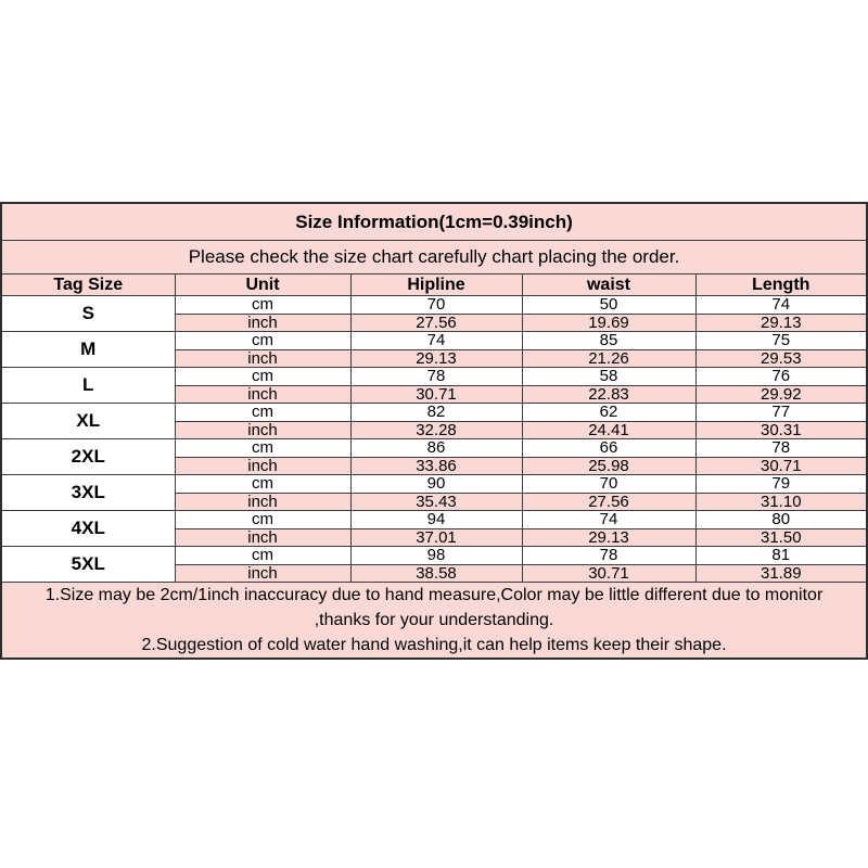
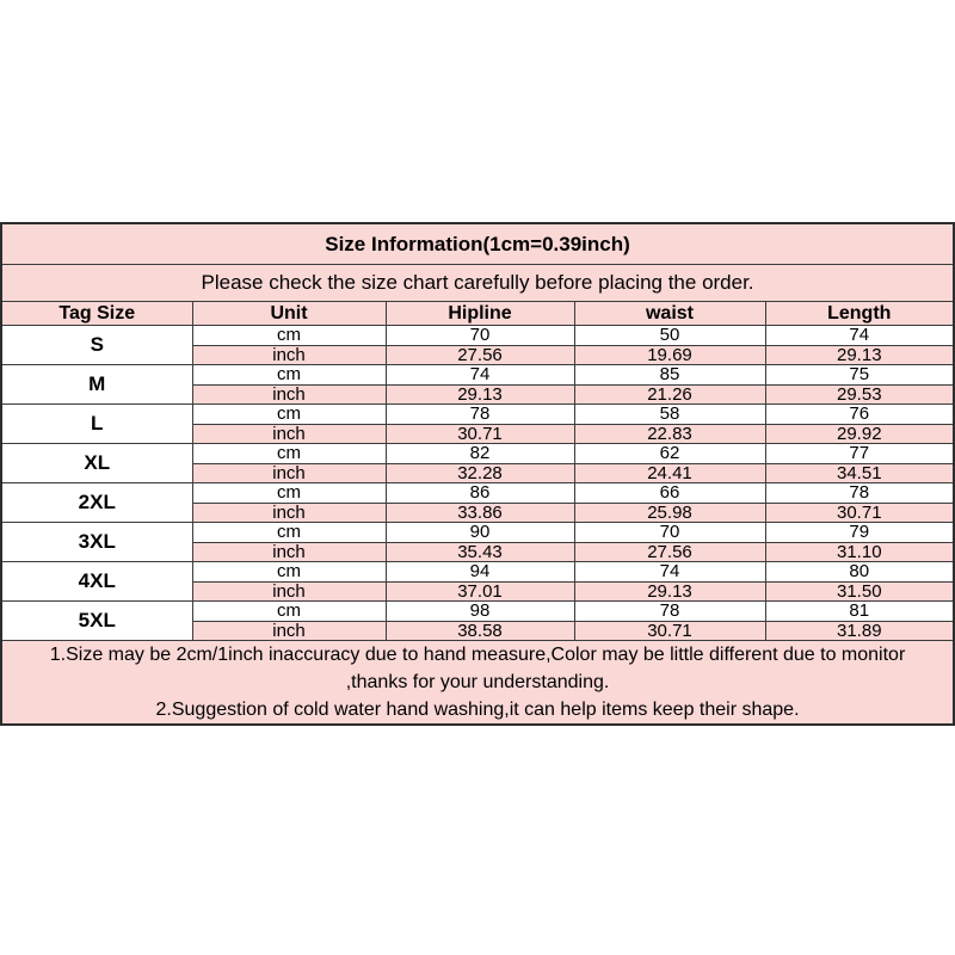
  Size Information(1cm=0.39inch)
- Please check the size chart carefully chart placing the order.
+ Please check the size chart carefully before placing the order.
  Tag Size	Unit	Hipline	waist	Length
  S	cm	70	50	74
  inch	27.56	19.69	29.13
  M	cm	74	85	75
  inch	29.13	21.26	29.53
  L	cm	78	58	76
  inch	30.71	22.83	29.92
  XL	cm	82	62	77
- inch	32.28	24.41	30.31
+ inch	32.28	24.41	34.51
  2XL	cm	86	66	78
  inch	33.86	25.98	30.71
  3XL	cm	90	70	79
  inch	35.43	27.56	31.10
  4XL	cm	94	74	80
  inch	37.01	29.13	31.50
  5XL	cm	98	78	81
  inch	38.58	30.71	31.89
  1.Size may be 2cm/1inch inaccuracy due to hand measure,Color may be little different due to monitor,thanks for your understanding.2.Suggestion of cold water hand washing,it can help items keep their shape.
